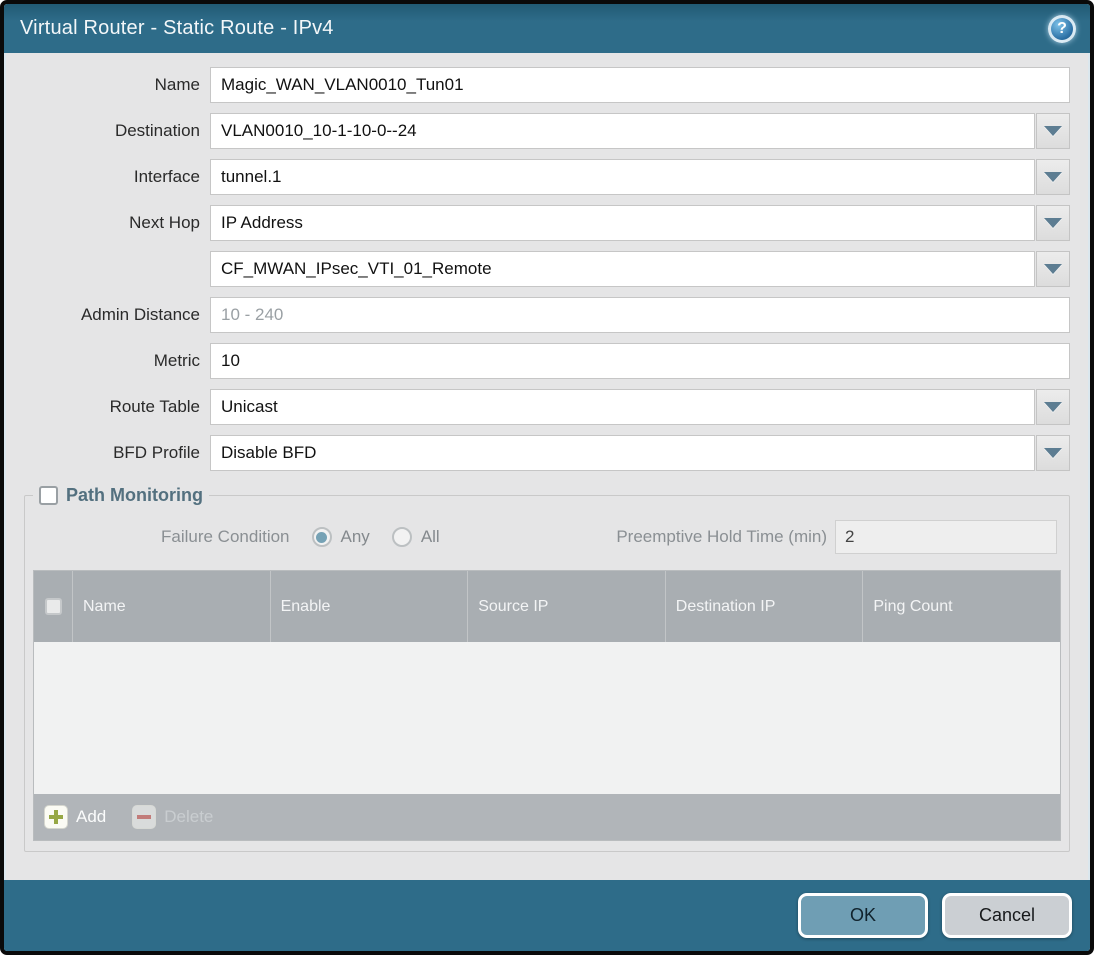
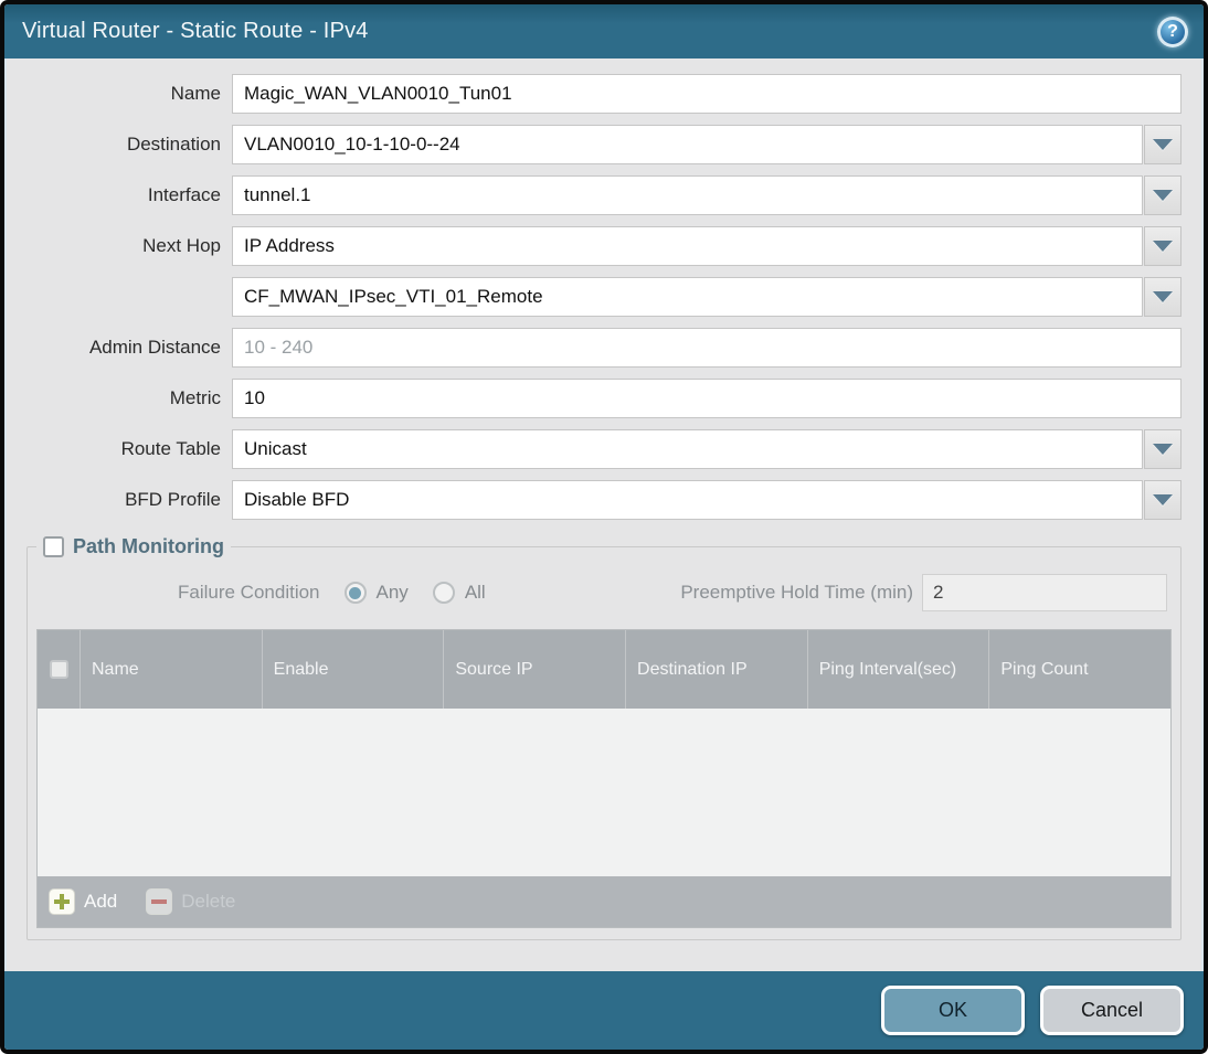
  Virtual Router - Static Route - IPv4
  ?
  Name
  Magic_WAN_VLAN0010_Tun01
  Destination
  VLAN0010_10-1-10-0--24
  Interface
  tunnel.1
  Next Hop
  IP Address
  CF_MWAN_IPsec_VTI_01_Remote
  Admin Distance
  10 - 240
  Metric
  10
  Route Table
  Unicast
  BFD Profile
  Disable BFD
  Path Monitoring
  Failure Condition
  Any
  All
  Preemptive Hold Time (min)
  2
  Name
  Enable
  Source IP
  Destination IP
+ Ping Interval(sec)
  Ping Count
  Add
  Delete
  OK
  Cancel
